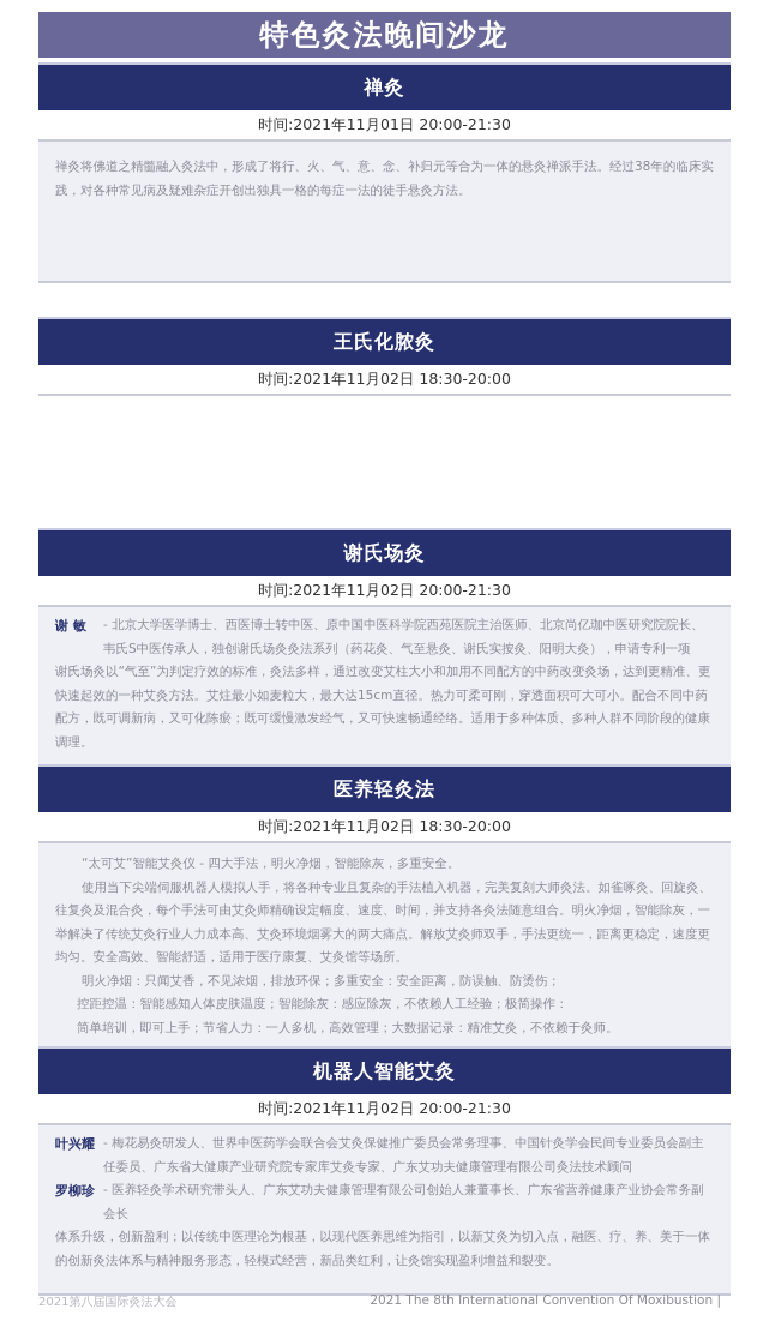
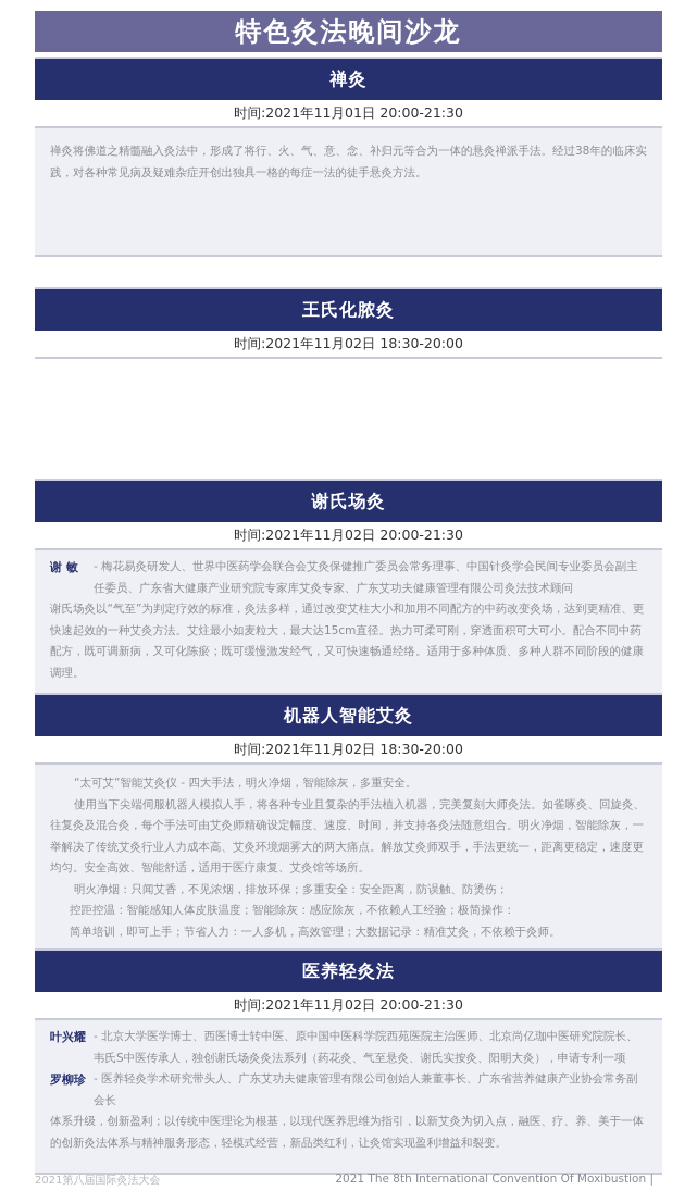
  特色灸法晚间沙龙
  禅灸
  时间:2021年11月01日 20:00-21:30
  禅灸将佛道之精髓融入灸法中，形成了将行、火、气、意、念、补归元等合为一体的悬灸禅派手法。经过38年的临床实践，对各种常见病及疑难杂症开创出独具一格的每症一法的徒手悬灸方法。
  王氏化脓灸
  时间:2021年11月02日 18:30-20:00
  谢氏场灸
  时间:2021年11月02日 20:00-21:30
  谢 敏
- - 北京大学医学博士、西医博士转中医、原中国中医科学院西苑医院主治医师、北京尚亿珈中医研究院院长、韦氏S中医传承人，独创谢氏场灸灸法系列（药花灸、气至悬灸、谢氏实按灸、阳明大灸），申请专利一项
+ - 梅花易灸研发人、世界中医药学会联合会艾灸保健推广委员会常务理事、中国针灸学会民间专业委员会副主任委员、广东省大健康产业研究院专家库艾灸专家、广东艾功夫健康管理有限公司灸法技术顾问
  谢氏场灸以“气至”为判定疗效的标准，灸法多样，通过改变艾柱大小和加用不同配方的中药改变灸场，达到更精准、更快速起效的一种艾灸方法。艾炷最小如麦粒大，最大达15cm直径。热力可柔可刚，穿透面积可大可小。配合不同中药配方，既可调新病，又可化陈瘀；既可缓慢激发经气，又可快速畅通经络。适用于多种体质、多种人群不同阶段的健康调理。
- 医养轻灸法
+ 机器人智能艾灸
  时间:2021年11月02日 18:30-20:00
  “太可艾”智能艾灸仪 - 四大手法，明火净烟，智能除灰，多重安全。
  使用当下尖端伺服机器人模拟人手，将各种专业且复杂的手法植入机器，完美复刻大师灸法。如雀啄灸、回旋灸、往复灸及混合灸，每个手法可由艾灸师精确设定幅度、速度、时间，并支持各灸法随意组合。明火净烟，智能除灰，一举解决了传统艾灸行业人力成本高、艾灸环境烟雾大的两大痛点。解放艾灸师双手，手法更统一，距离更稳定，速度更均匀。安全高效、智能舒适，适用于医疗康复、艾灸馆等场所。
  明火净烟：只闻艾香，不见浓烟，排放环保；多重安全：安全距离，防误触、防烫伤；
  控距控温：智能感知人体皮肤温度；智能除灰：感应除灰，不依赖人工经验；极简操作：
  简单培训，即可上手；节省人力：一人多机，高效管理；大数据记录：精准艾灸，不依赖于灸师。
- 机器人智能艾灸
+ 医养轻灸法
  时间:2021年11月02日 20:00-21:30
  叶兴耀
- - 梅花易灸研发人、世界中医药学会联合会艾灸保健推广委员会常务理事、中国针灸学会民间专业委员会副主任委员、广东省大健康产业研究院专家库艾灸专家、广东艾功夫健康管理有限公司灸法技术顾问
+ - 北京大学医学博士、西医博士转中医、原中国中医科学院西苑医院主治医师、北京尚亿珈中医研究院院长、韦氏S中医传承人，独创谢氏场灸灸法系列（药花灸、气至悬灸、谢氏实按灸、阳明大灸），申请专利一项
  罗柳珍
  - 医养轻灸学术研究带头人、广东艾功夫健康管理有限公司创始人兼董事长、广东省营养健康产业协会常务副会长
  体系升级，创新盈利；以传统中医理论为根基，以现代医养思维为指引，以新艾灸为切入点，融医、疗、养、美于一体的创新灸法体系与精神服务形态，轻模式经营，新品类红利，让灸馆实现盈利增益和裂变。
  2021第八届国际灸法大会
  2021 The 8th International Convention Of Moxibustion |
